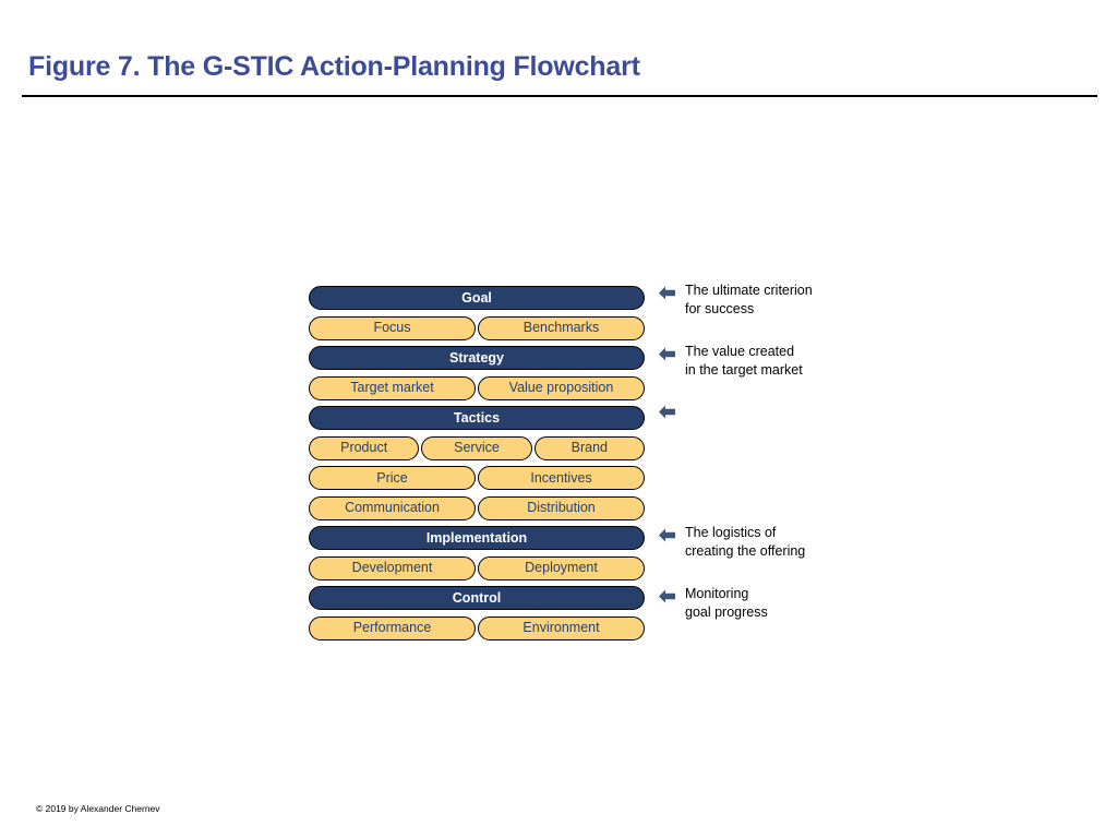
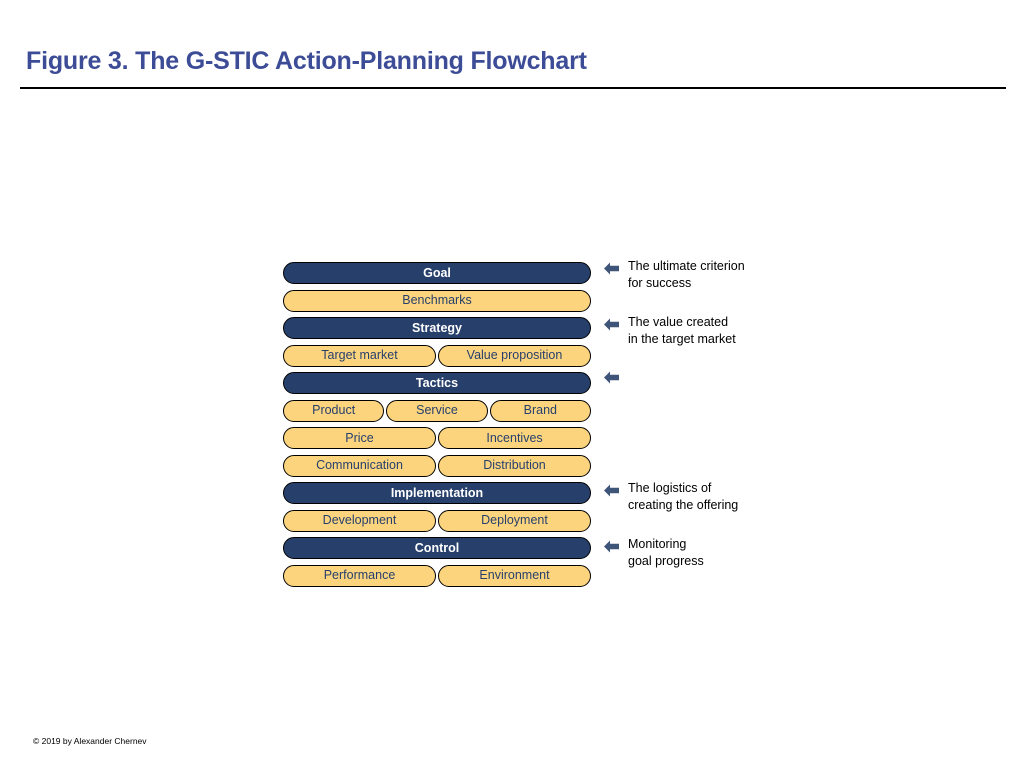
- Figure 7. The G-STIC Action-Planning Flowchart
+ Figure 3. The G-STIC Action-Planning Flowchart
  Goal
- Focus
  Benchmarks
  Strategy
  Target market
  Value proposition
  Tactics
  Product
  Service
  Brand
  Price
  Incentives
  Communication
  Distribution
  Implementation
  Development
  Deployment
  Control
  Performance
  Environment
  The ultimate criterion
  for success
  The value created
  in the target market
  The logistics of
  creating the offering
  Monitoring
  goal progress
  © 2019 by Alexander Chernev
